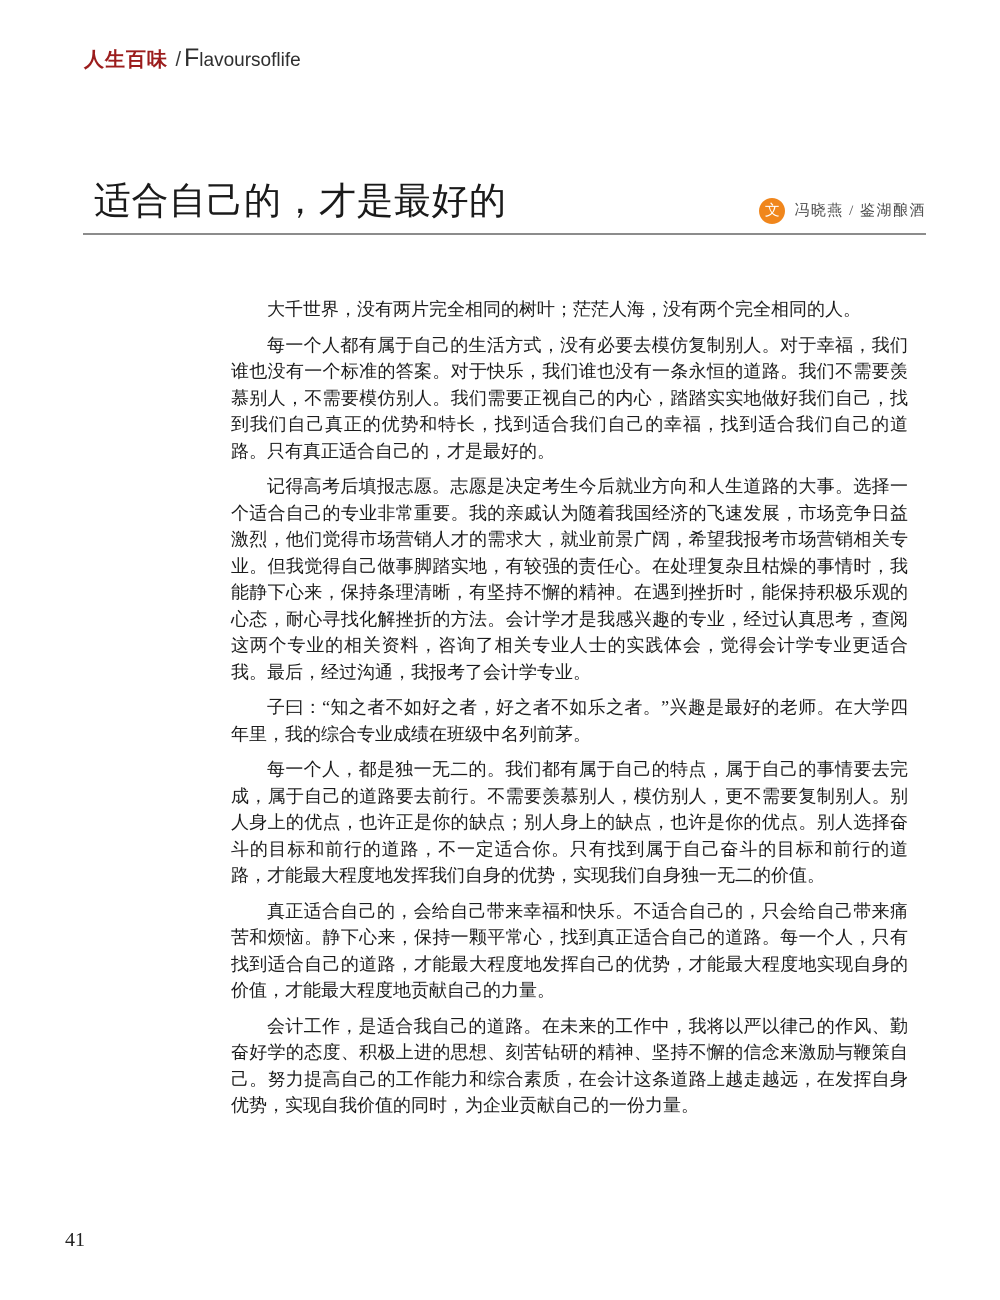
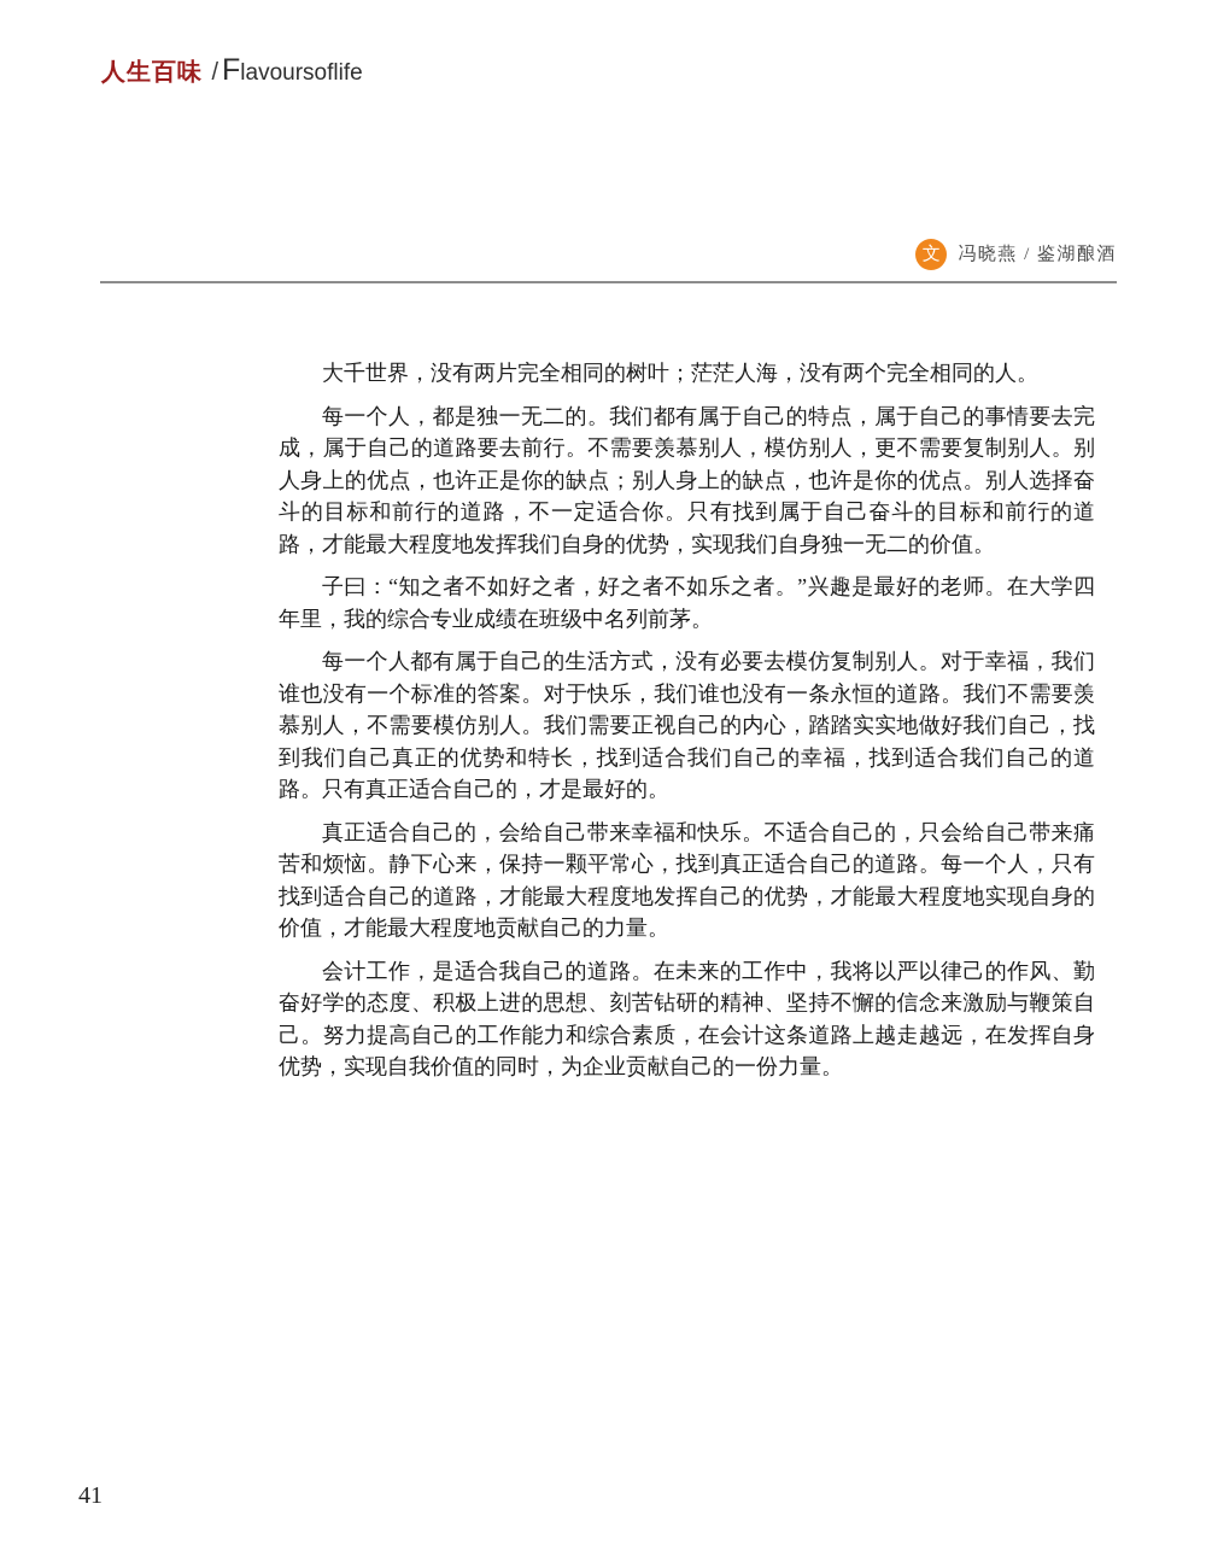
  人生百味 / Flavoursoflife
- 适合自己的，才是最好的
  文
  冯晓燕 / 鉴湖酿酒
  大千世界，没有两片完全相同的树叶；茫茫人海，没有两个完全相同的人。
- 每一个人都有属于自己的生活方式，没有必要去模仿复制别人。对于幸福，我们谁也没有一个标准的答案。对于快乐，我们谁也没有一条永恒的道路。我们不需要羡慕别人，不需要模仿别人。我们需要正视自己的内心，踏踏实实地做好我们自己，找到我们自己真正的优势和特长，找到适合我们自己的幸福，找到适合我们自己的道路。只有真正适合自己的，才是最好的。
+ 每一个人，都是独一无二的。我们都有属于自己的特点，属于自己的事情要去完成，属于自己的道路要去前行。不需要羡慕别人，模仿别人，更不需要复制别人。别人身上的优点，也许正是你的缺点；别人身上的缺点，也许是你的优点。别人选择奋斗的目标和前行的道路，不一定适合你。只有找到属于自己奋斗的目标和前行的道路，才能最大程度地发挥我们自身的优势，实现我们自身独一无二的价值。
- 记得高考后填报志愿。志愿是决定考生今后就业方向和人生道路的大事。选择一个适合自己的专业非常重要。我的亲戚认为随着我国经济的飞速发展，市场竞争日益激烈，他们觉得市场营销人才的需求大，就业前景广阔，希望我报考市场营销相关专业。但我觉得自己做事脚踏实地，有较强的责任心。在处理复杂且枯燥的事情时，我能静下心来，保持条理清晰，有坚持不懈的精神。在遇到挫折时，能保持积极乐观的心态，耐心寻找化解挫折的方法。会计学才是我感兴趣的专业，经过认真思考，查阅这两个专业的相关资料，咨询了相关专业人士的实践体会，觉得会计学专业更适合我。最后，经过沟通，我报考了会计学专业。
  子曰：“知之者不如好之者，好之者不如乐之者。”兴趣是最好的老师。在大学四年里，我的综合专业成绩在班级中名列前茅。
- 每一个人，都是独一无二的。我们都有属于自己的特点，属于自己的事情要去完成，属于自己的道路要去前行。不需要羡慕别人，模仿别人，更不需要复制别人。别人身上的优点，也许正是你的缺点；别人身上的缺点，也许是你的优点。别人选择奋斗的目标和前行的道路，不一定适合你。只有找到属于自己奋斗的目标和前行的道路，才能最大程度地发挥我们自身的优势，实现我们自身独一无二的价值。
+ 每一个人都有属于自己的生活方式，没有必要去模仿复制别人。对于幸福，我们谁也没有一个标准的答案。对于快乐，我们谁也没有一条永恒的道路。我们不需要羡慕别人，不需要模仿别人。我们需要正视自己的内心，踏踏实实地做好我们自己，找到我们自己真正的优势和特长，找到适合我们自己的幸福，找到适合我们自己的道路。只有真正适合自己的，才是最好的。
  真正适合自己的，会给自己带来幸福和快乐。不适合自己的，只会给自己带来痛苦和烦恼。静下心来，保持一颗平常心，找到真正适合自己的道路。每一个人，只有找到适合自己的道路，才能最大程度地发挥自己的优势，才能最大程度地实现自身的价值，才能最大程度地贡献自己的力量。
  会计工作，是适合我自己的道路。在未来的工作中，我将以严以律己的作风、勤奋好学的态度、积极上进的思想、刻苦钻研的精神、坚持不懈的信念来激励与鞭策自己。努力提高自己的工作能力和综合素质，在会计这条道路上越走越远，在发挥自身优势，实现自我价值的同时，为企业贡献自己的一份力量。
  41
